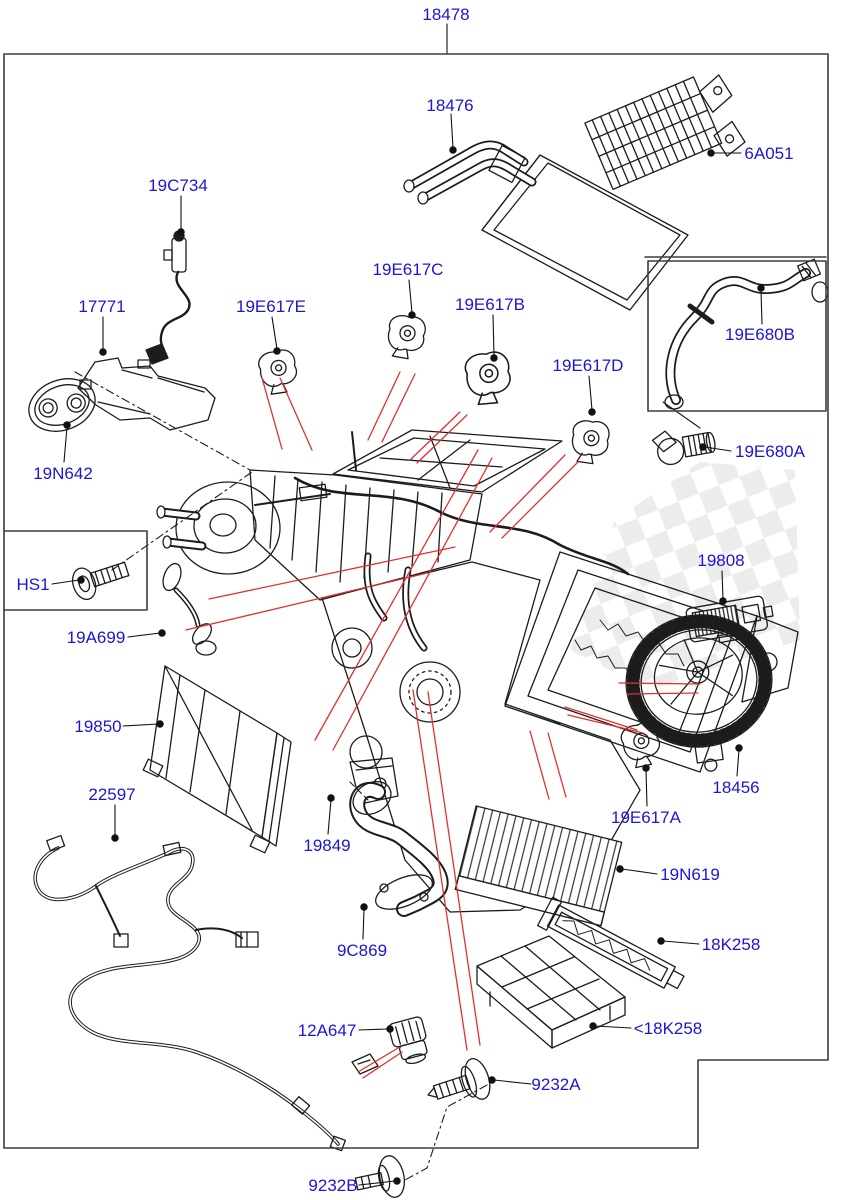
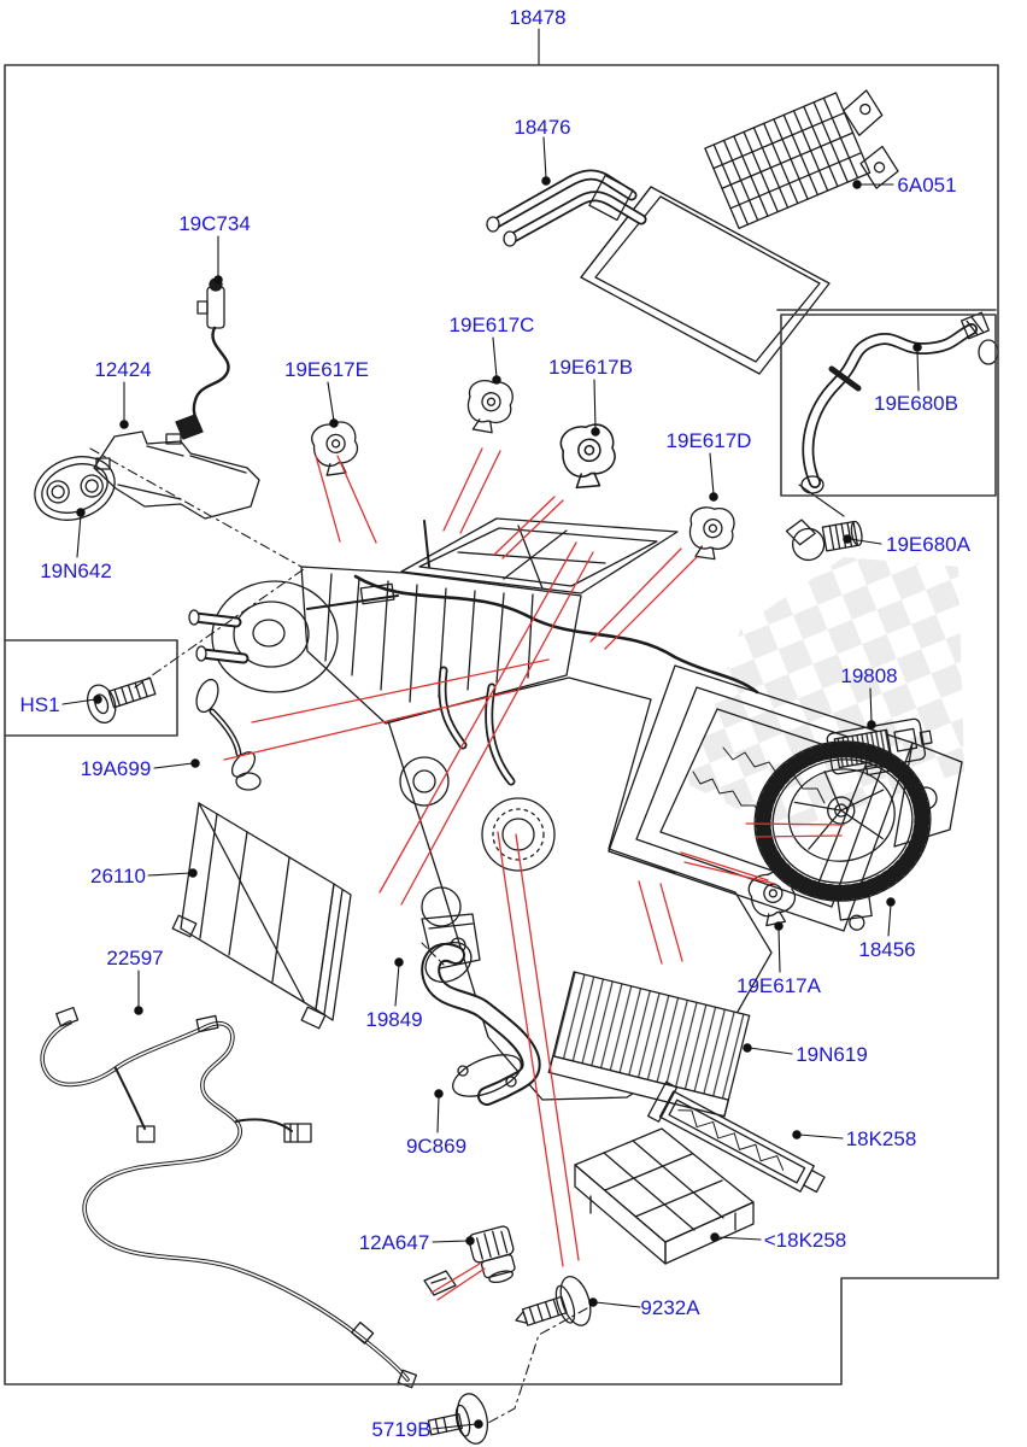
  18478
  18476
  6A051
  19C734
- 17771
+ 12424
  19N642
  19E617E
  19E617C
  19E617B
  19E617D
  19E680B
  19E680A
  HS1
  19A699
- 19850
+ 26110
  22597
  19849
  9C869
  19808
  18456
  19E617A
  19N619
  18K258
  <18K258
  12A647
  9232A
- 9232B
+ 5719B
